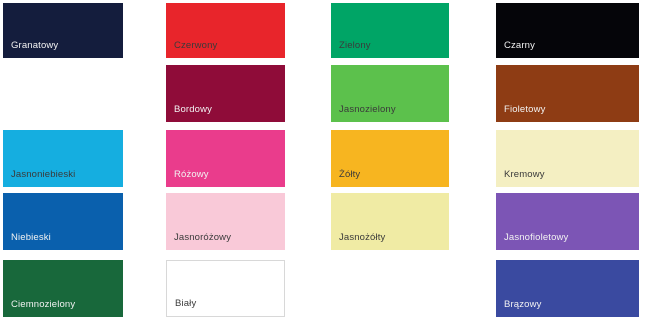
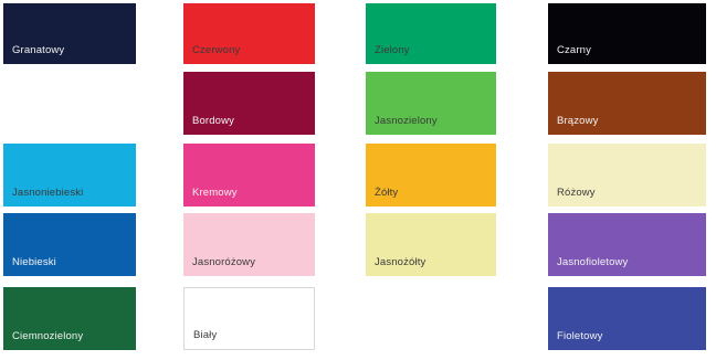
  Granatowy
  Czerwony
  Zielony
  Czarny
  Bordowy
  Jasnozielony
- Fioletowy
+ Brązowy
  Jasnoniebieski
- Różowy
+ Kremowy
  Żółty
- Kremowy
+ Różowy
  Niebieski
  Jasnoróżowy
  Jasnożółty
  Jasnofioletowy
  Ciemnozielony
  Biały
- Brązowy
+ Fioletowy
